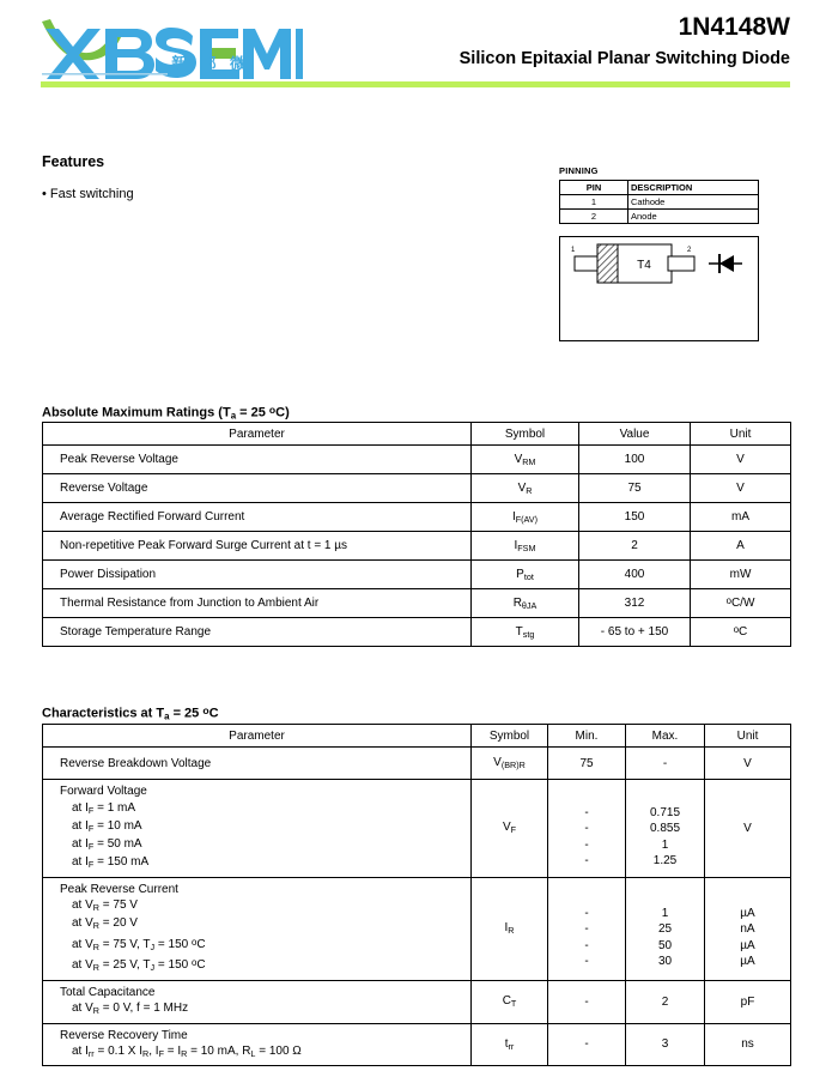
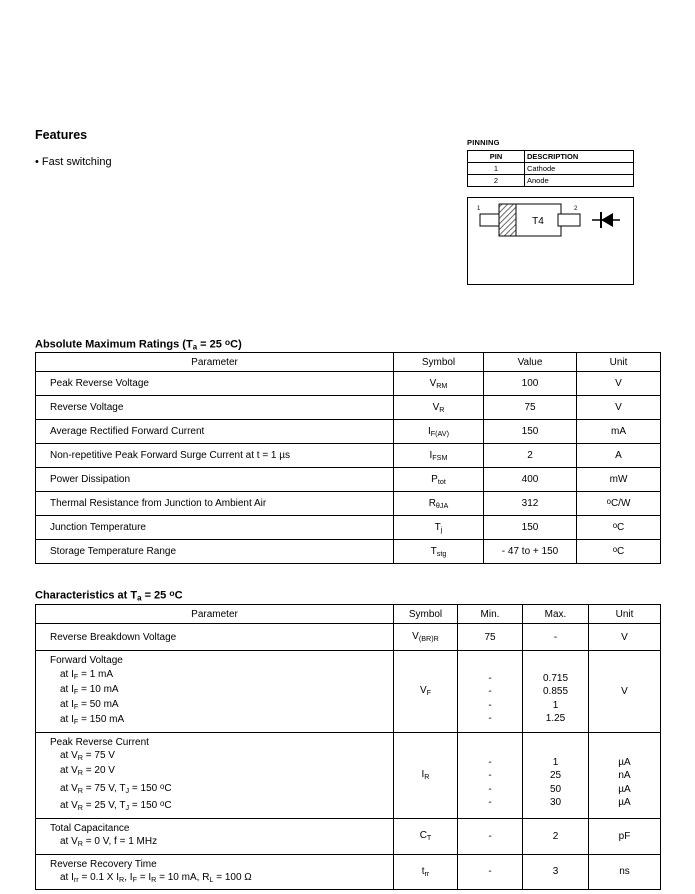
- 新 邦 微
- 1N4148W
- Silicon Epitaxial Planar Switching Diode
  Features
  • Fast switching
  PINNING
  PIN	DESCRIPTION
  1	Cathode
  2	Anode
  T4
  Absolute Maximum Ratings (Ta = 25 oC)
  Parameter	Symbol	Value	Unit
  Peak Reverse Voltage	VRM	100	V
  Reverse Voltage	VR	75	V
  Average Rectified Forward Current	IF(AV)	150	mA
  Non-repetitive Peak Forward Surge Current at t = 1 µs	IFSM	2	A
  Power Dissipation	Ptot	400	mW
  Thermal Resistance from Junction to Ambient Air	RθJA	312	oC/W
+ Junction Temperature	Tj	150	oC
- Storage Temperature Range	Tstg	- 65 to + 150	oC
+ Storage Temperature Range	Tstg	- 47 to + 150	oC
  Characteristics at Ta = 25 oC
  Parameter	Symbol	Min.	Max.	Unit
  Reverse Breakdown Voltage	V(BR)R	75	-	V
  Forward Voltage at IF = 1 mA at IF = 10 mA at IF = 50 mA at IF = 150 mA	VF	----	0.7150.85511.25	V
  Peak Reverse Current at VR = 75 V at VR = 20 V at VR = 75 V, TJ = 150 oC at VR = 25 V, TJ = 150 oC	IR	----	1255030	µAnAµAµA
  Total Capacitance at VR = 0 V, f = 1 MHz	CT	-	2	pF
  Reverse Recovery Time at Irr = 0.1 X IR, IF = IR = 10 mA, RL = 100 Ω	trr	-	3	ns
